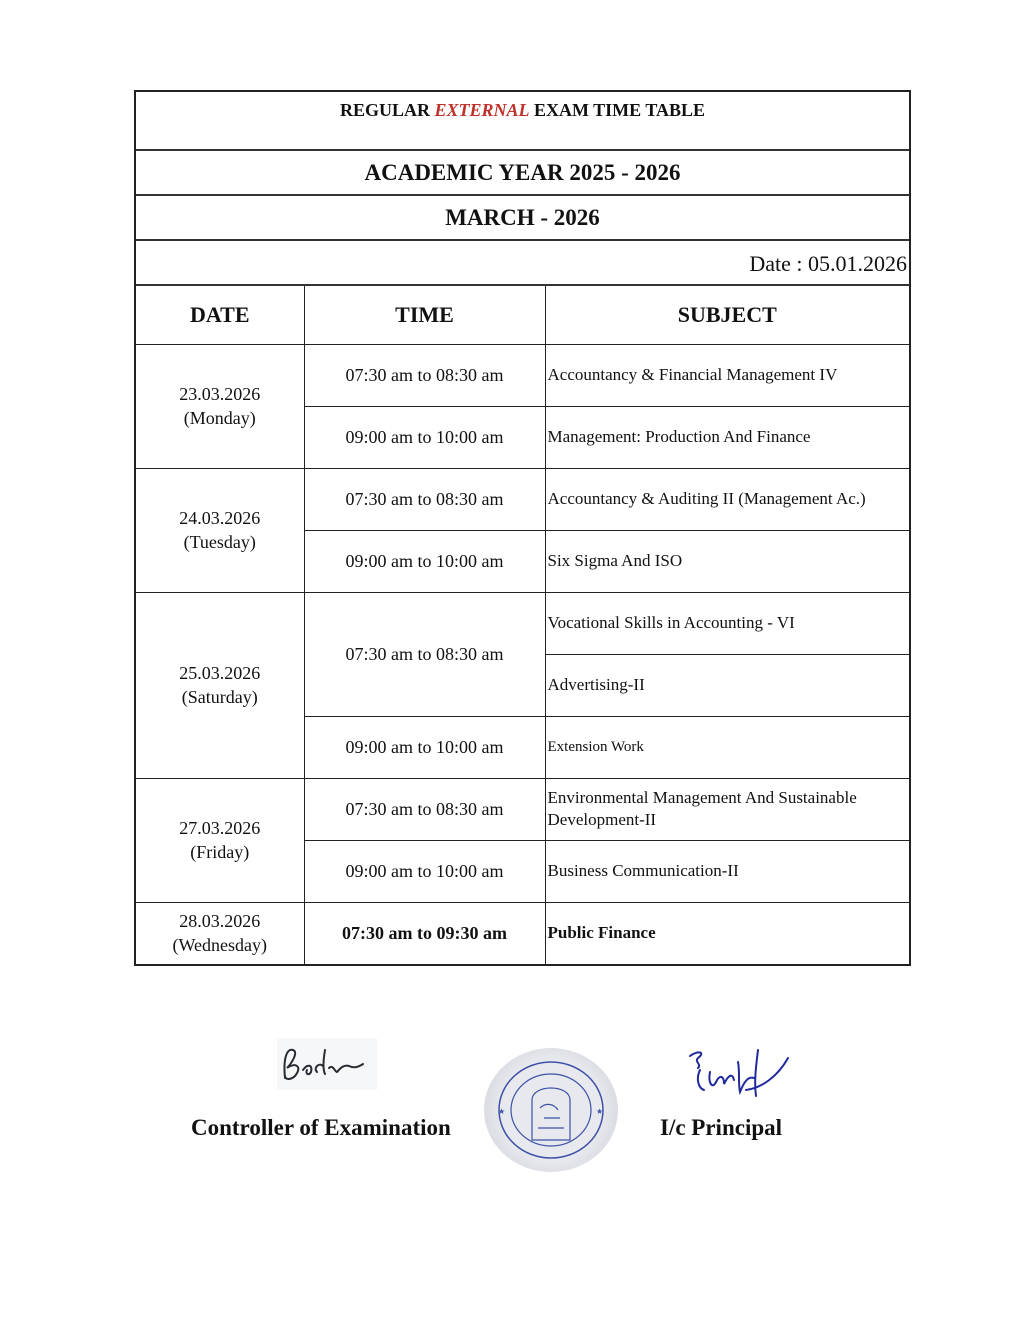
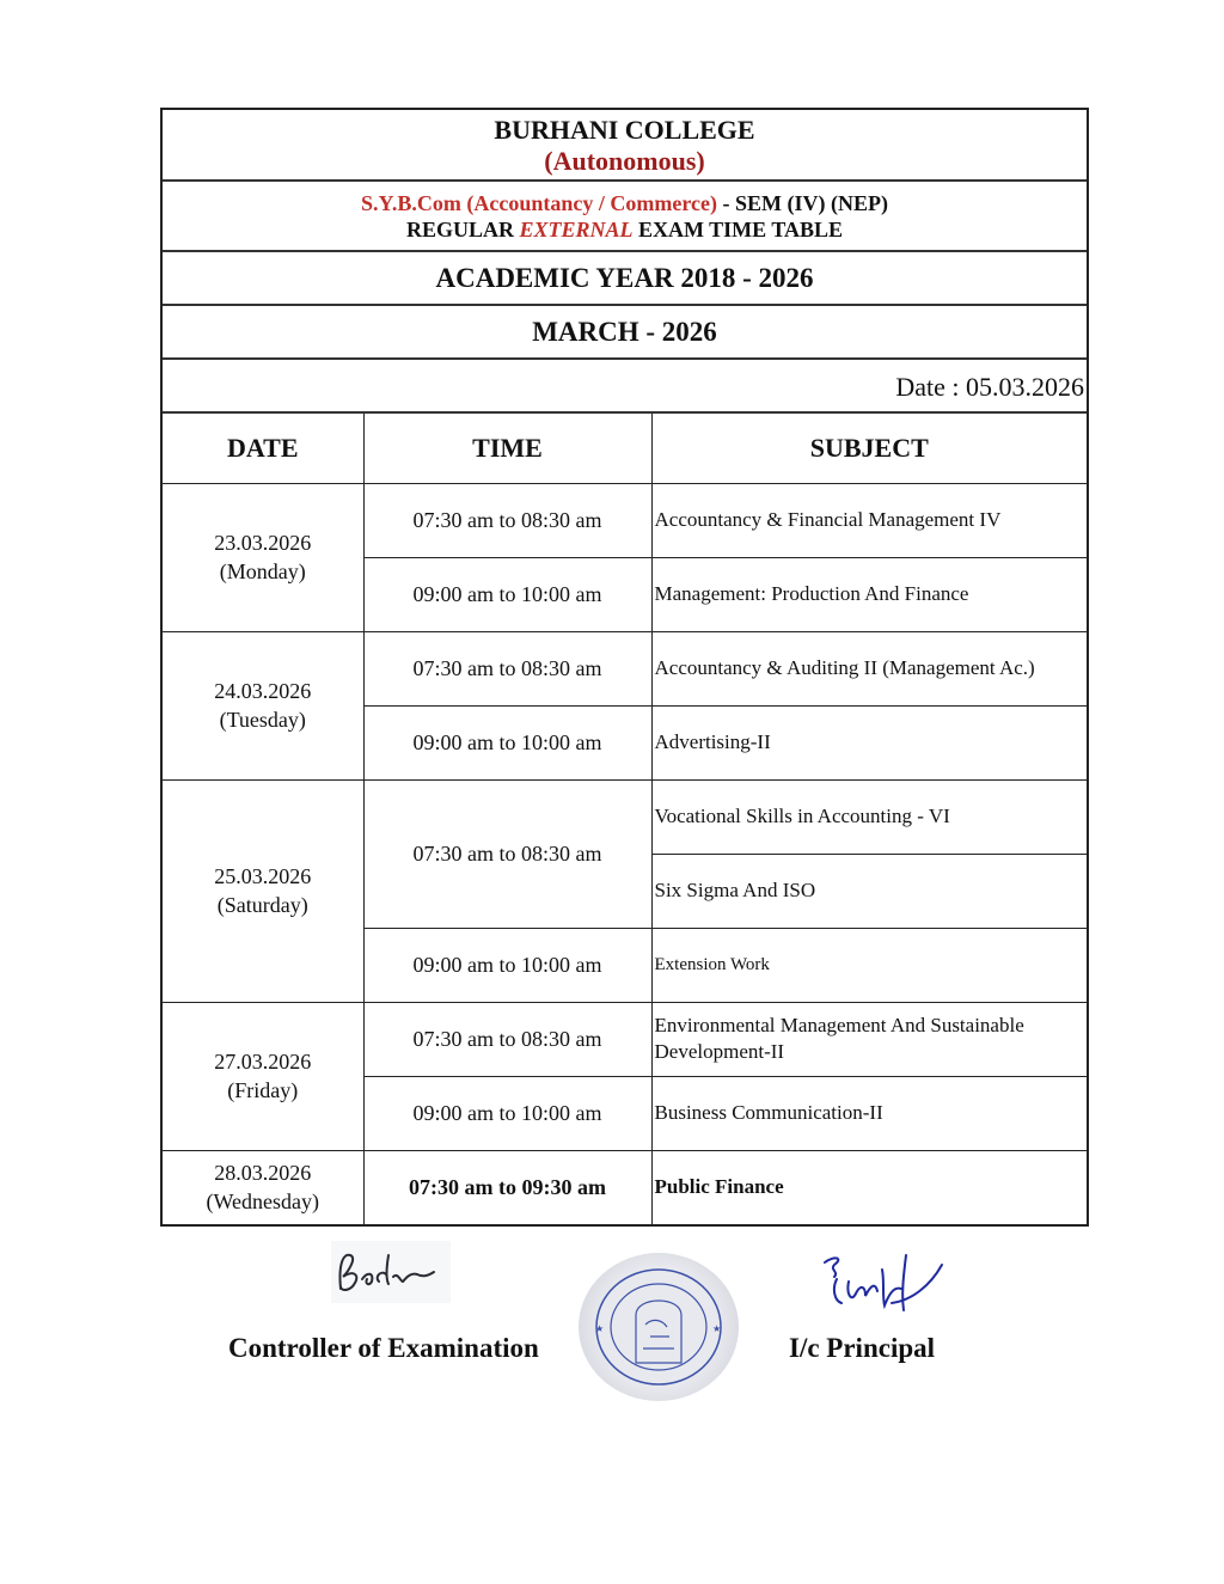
+ BURHANI COLLEGE
+ (Autonomous)
+ S.Y.B.Com (Accountancy / Commerce) - SEM (IV) (NEP)
  REGULAR EXTERNAL EXAM TIME TABLE
- ACADEMIC YEAR 2025 - 2026
+ ACADEMIC YEAR 2018 - 2026
  MARCH - 2026
- Date : 05.01.2026
+ Date : 05.03.2026
  DATE	TIME	SUBJECT
  23.03.2026(Monday)	07:30 am to 08:30 am	Accountancy & Financial Management IV
  09:00 am to 10:00 am	Management: Production And Finance
  24.03.2026(Tuesday)	07:30 am to 08:30 am	Accountancy & Auditing II (Management Ac.)
- 09:00 am to 10:00 am	Six Sigma And ISO
+ 09:00 am to 10:00 am	Advertising-II
  25.03.2026(Saturday)	07:30 am to 08:30 am	Vocational Skills in Accounting - VI
- Advertising-II
+ Six Sigma And ISO
  09:00 am to 10:00 am	Extension Work
  27.03.2026(Friday)	07:30 am to 08:30 am	Environmental Management And Sustainable Development-II
  09:00 am to 10:00 am	Business Communication-II
  28.03.2026(Wednesday)	07:30 am to 09:30 am	Public Finance
  ★
  ★
  Controller of Examination
  I/c Principal
